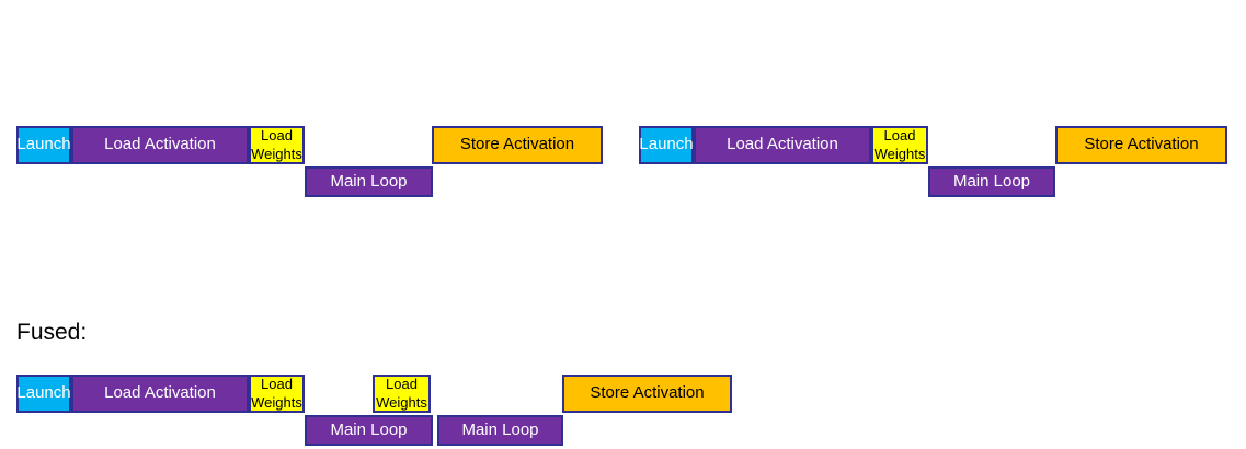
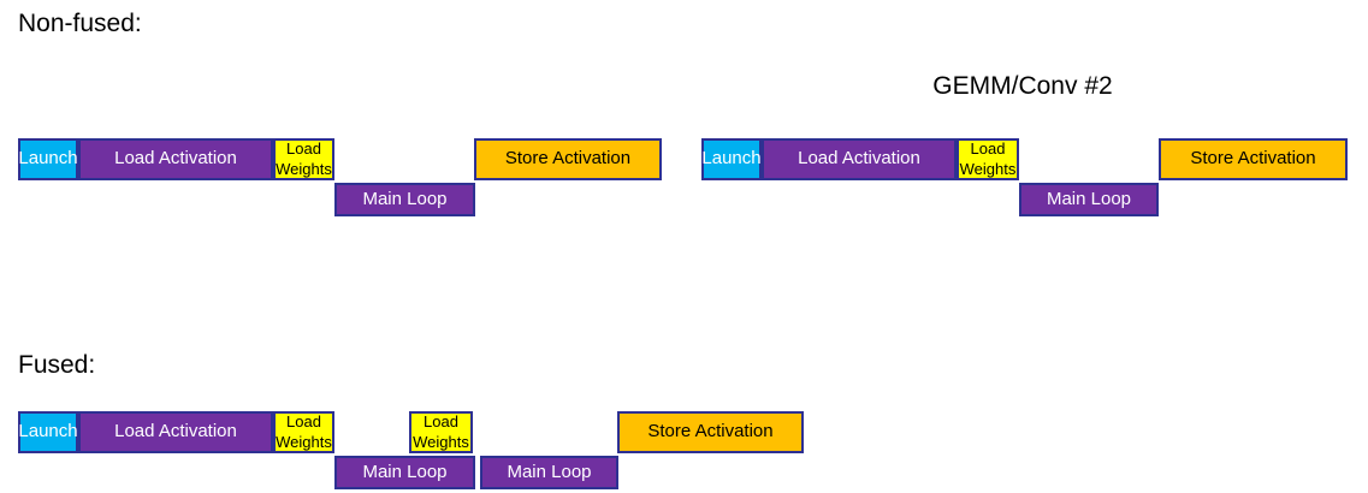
+ Non-fused:
+ GEMM/Conv #2
  Launch
  Load Activation
  Load Weights
  Main Loop
  Store Activation
  Launch
  Load Activation
  Load Weights
  Main Loop
  Store Activation
  Fused:
  Launch
  Load Activation
  Load Weights
  Main Loop
  Load Weights
  Main Loop
  Store Activation
